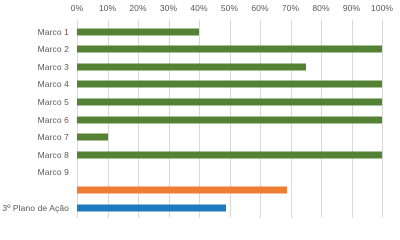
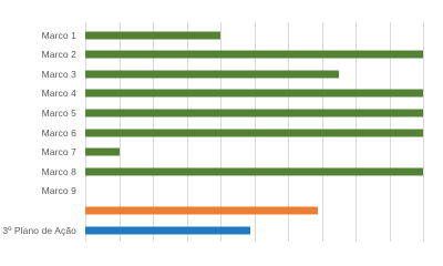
- 0%
- 10%
- 20%
- 30%
- 40%
- 50%
- 60%
- 70%
- 80%
- 90%
- 100%
  Marco 1
  Marco 2
  Marco 3
  Marco 4
  Marco 5
  Marco 6
  Marco 7
  Marco 8
  Marco 9
  3º Plano de Ação
